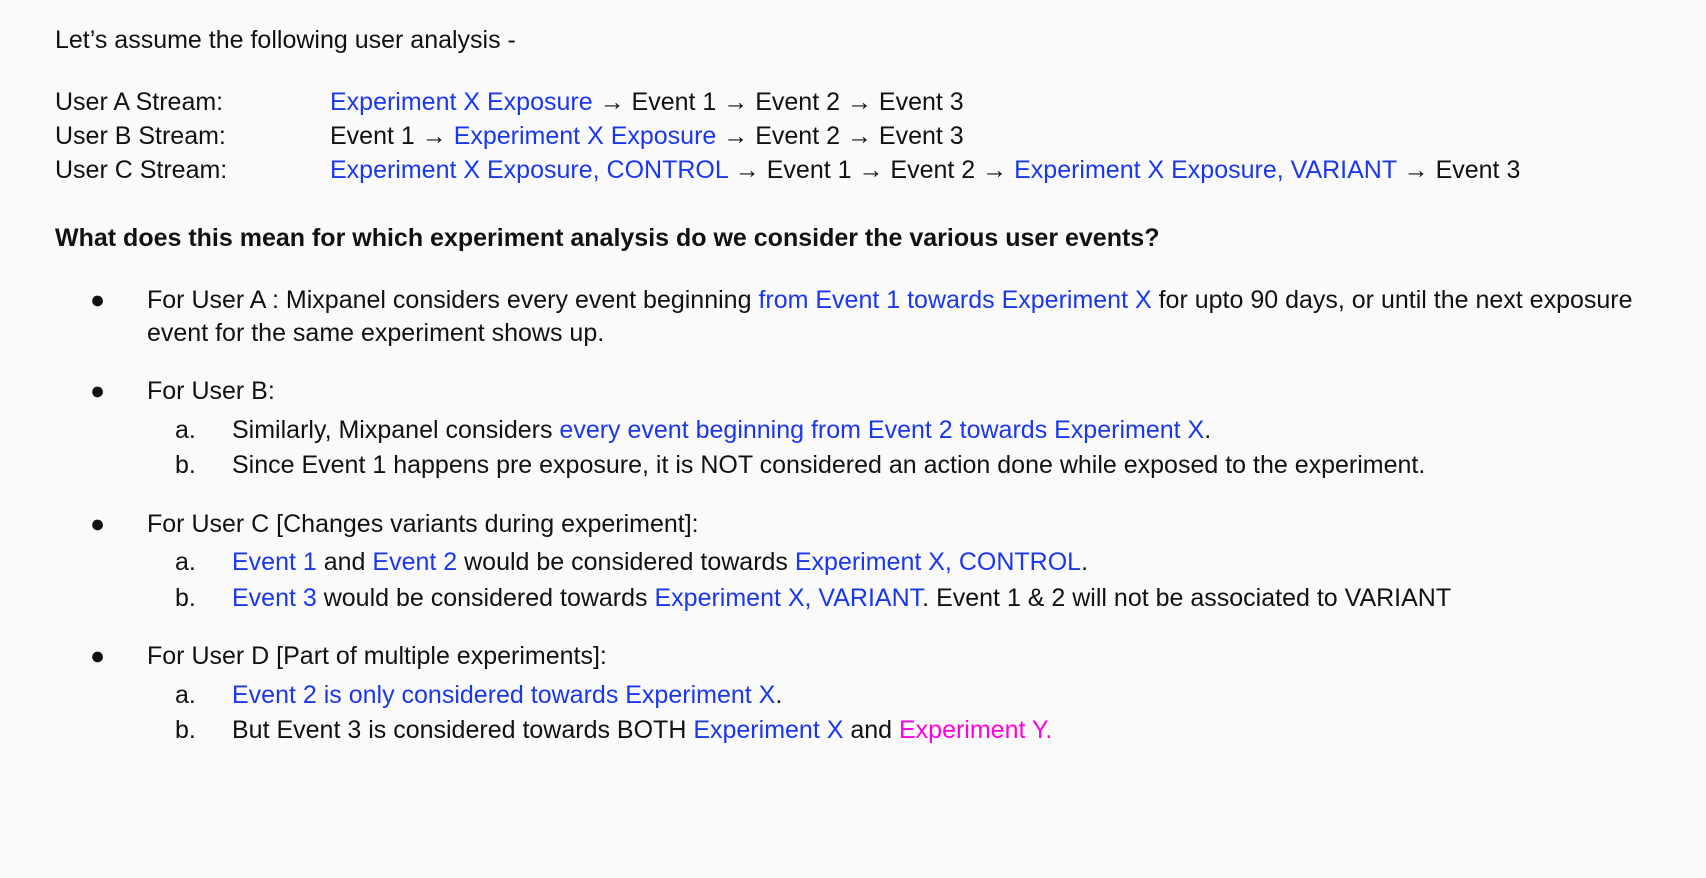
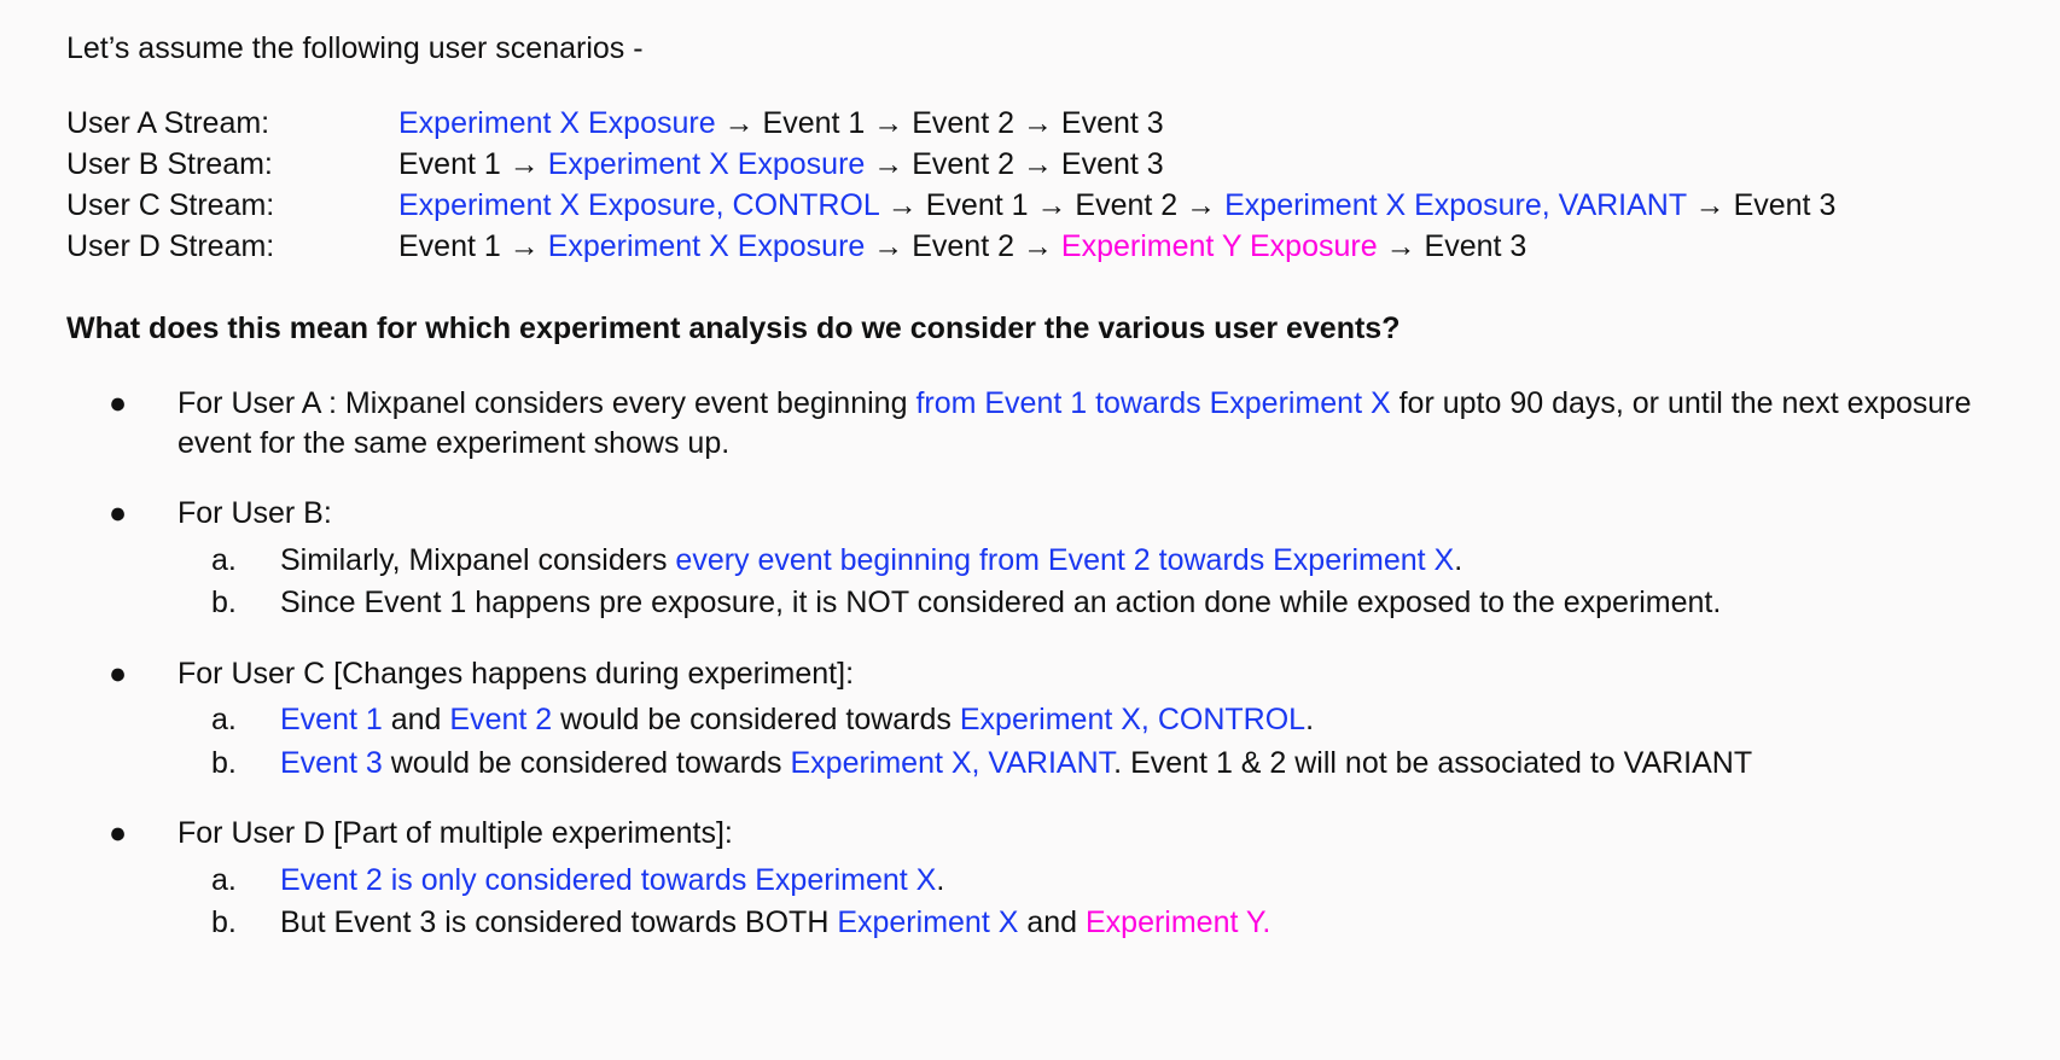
- Let’s assume the following user analysis -
+ Let’s assume the following user scenarios -
  User A Stream:
  Experiment X Exposure → Event 1 → Event 2 → Event 3
  User B Stream:
  Event 1 → Experiment X Exposure → Event 2 → Event 3
  User C Stream:
  Experiment X Exposure, CONTROL → Event 1 → Event 2 → Experiment X Exposure, VARIANT → Event 3
+ User D Stream:
+ Event 1 → Experiment X Exposure → Event 2 → Experiment Y Exposure → Event 3
  What does this mean for which experiment analysis do we consider the various user events?
  ●
  For User A : Mixpanel considers every event beginning from Event 1 towards Experiment X for upto 90 days, or until the next exposure event for the same experiment shows up.
  ●
  For User B:
  a.
  Similarly, Mixpanel considers every event beginning from Event 2 towards Experiment X.
  b.
  Since Event 1 happens pre exposure, it is NOT considered an action done while exposed to the experiment.
  ●
- For User C [Changes variants during experiment]:
+ For User C [Changes happens during experiment]:
  a.
  Event 1 and Event 2 would be considered towards Experiment X, CONTROL.
  b.
  Event 3 would be considered towards Experiment X, VARIANT. Event 1 & 2 will not be associated to VARIANT
  ●
  For User D [Part of multiple experiments]:
  a.
  Event 2 is only considered towards Experiment X.
  b.
  But Event 3 is considered towards BOTH Experiment X and Experiment Y.
